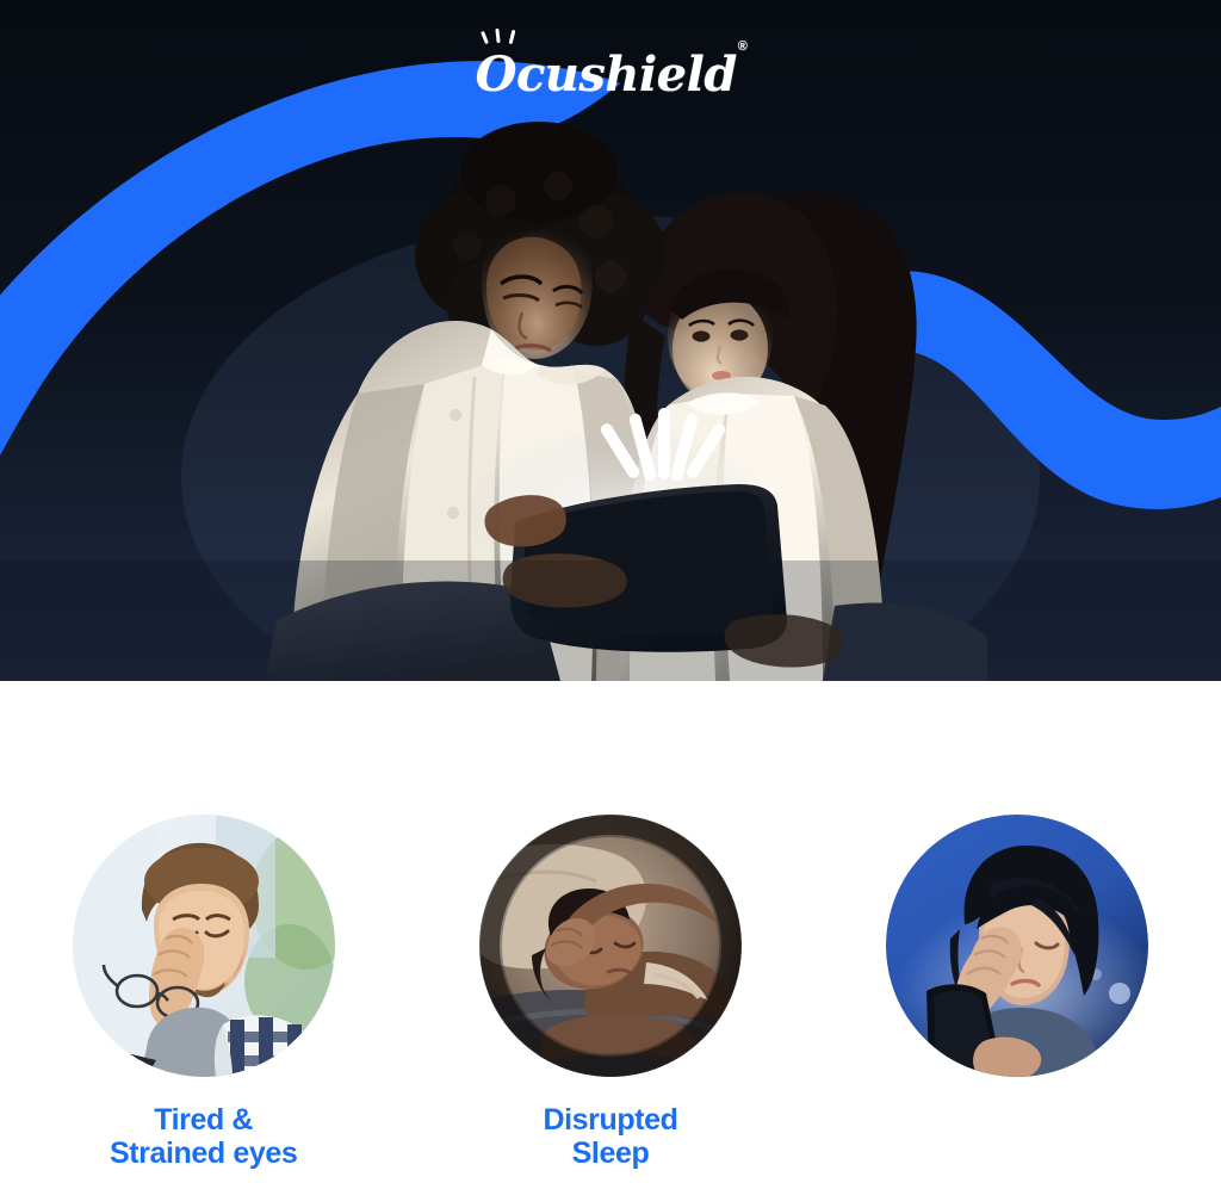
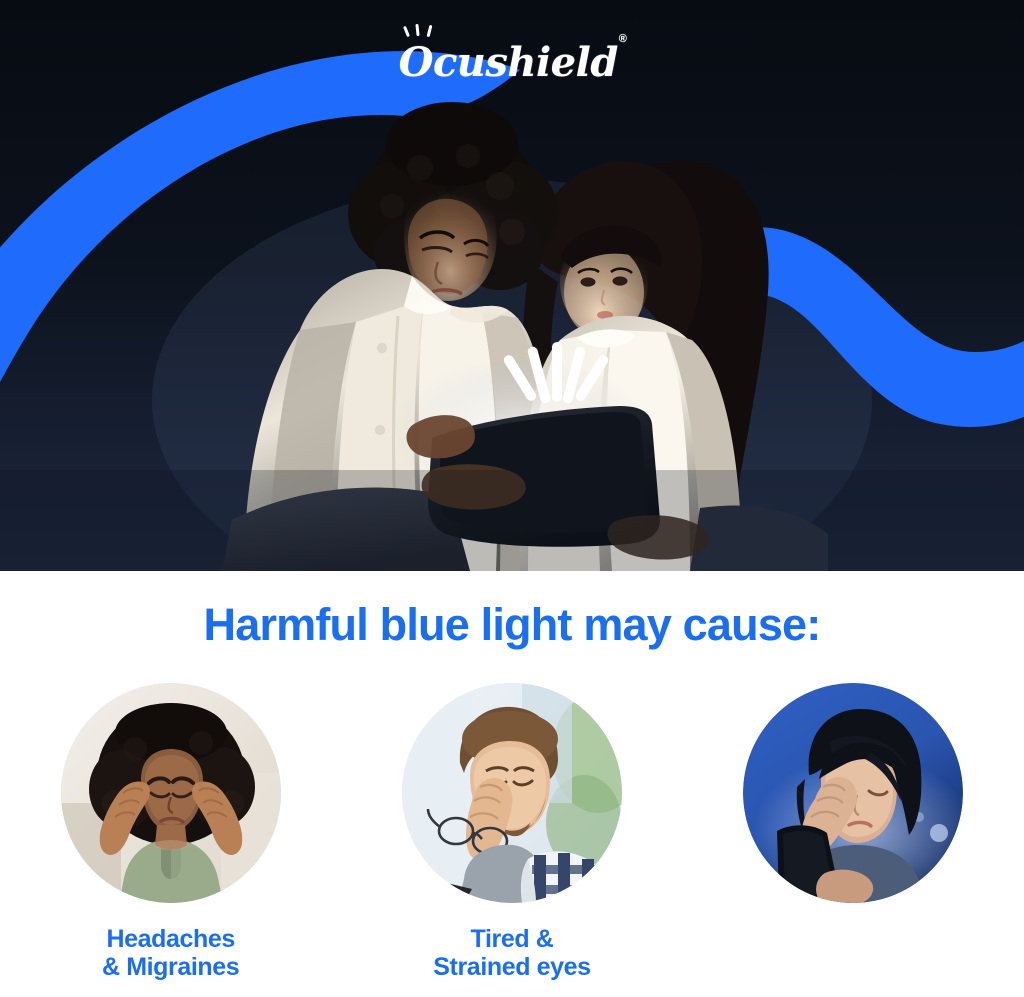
  Ocushield®
+ Harmful blue light may cause:
+ Headaches
+ & Migraines
  Tired &
  Strained eyes
- Disrupted
- Sleep
